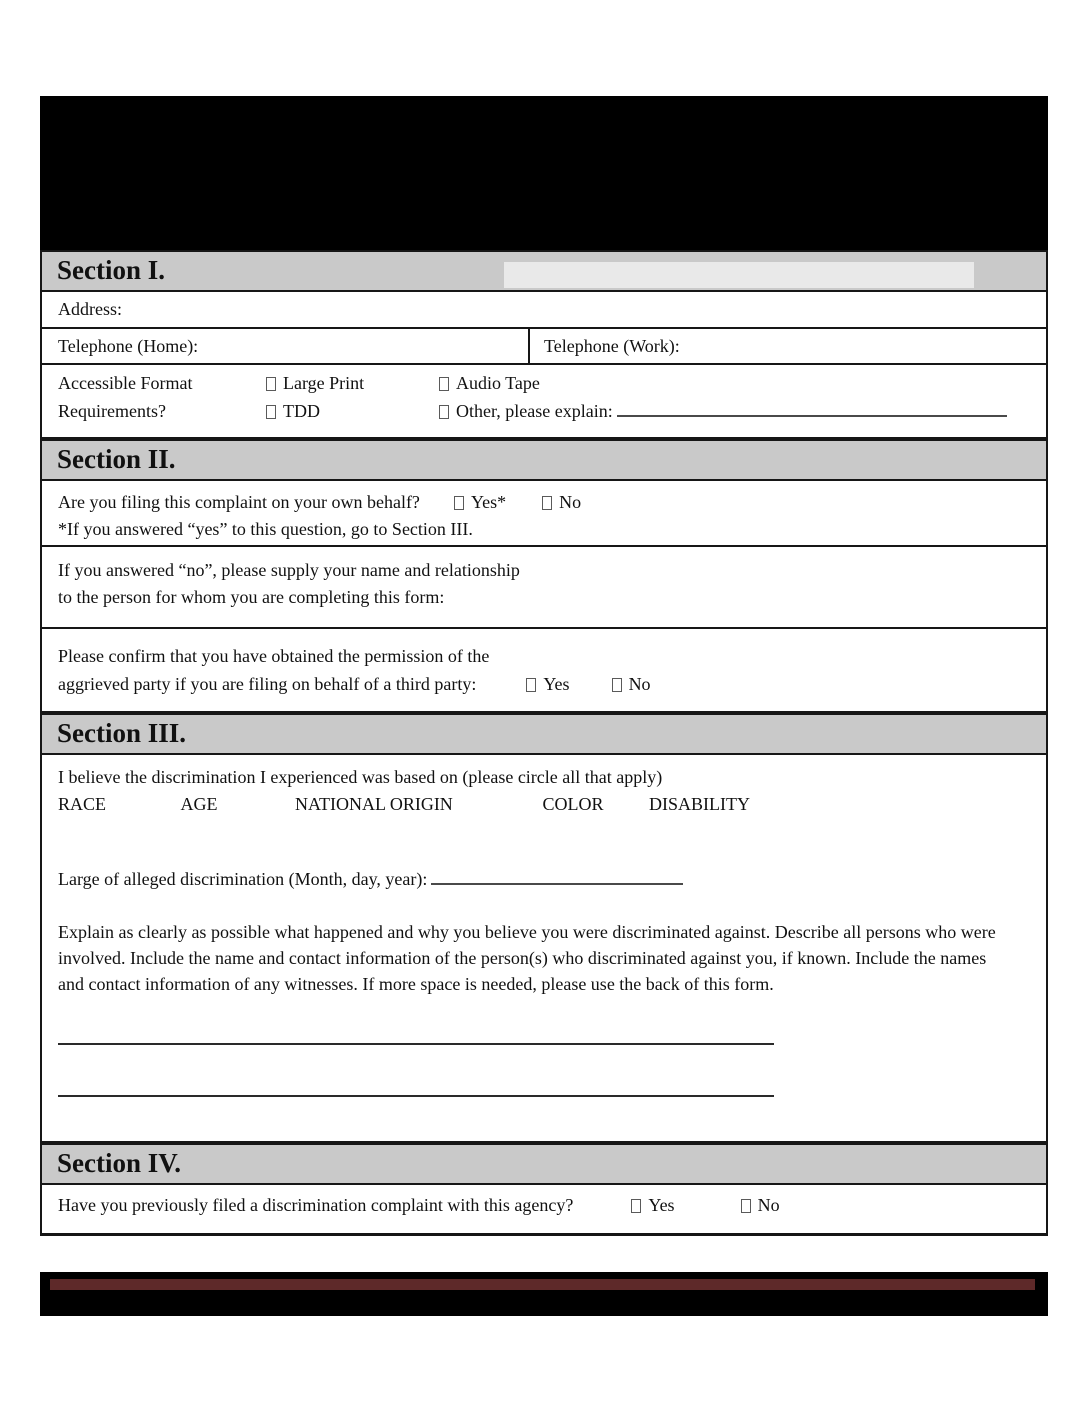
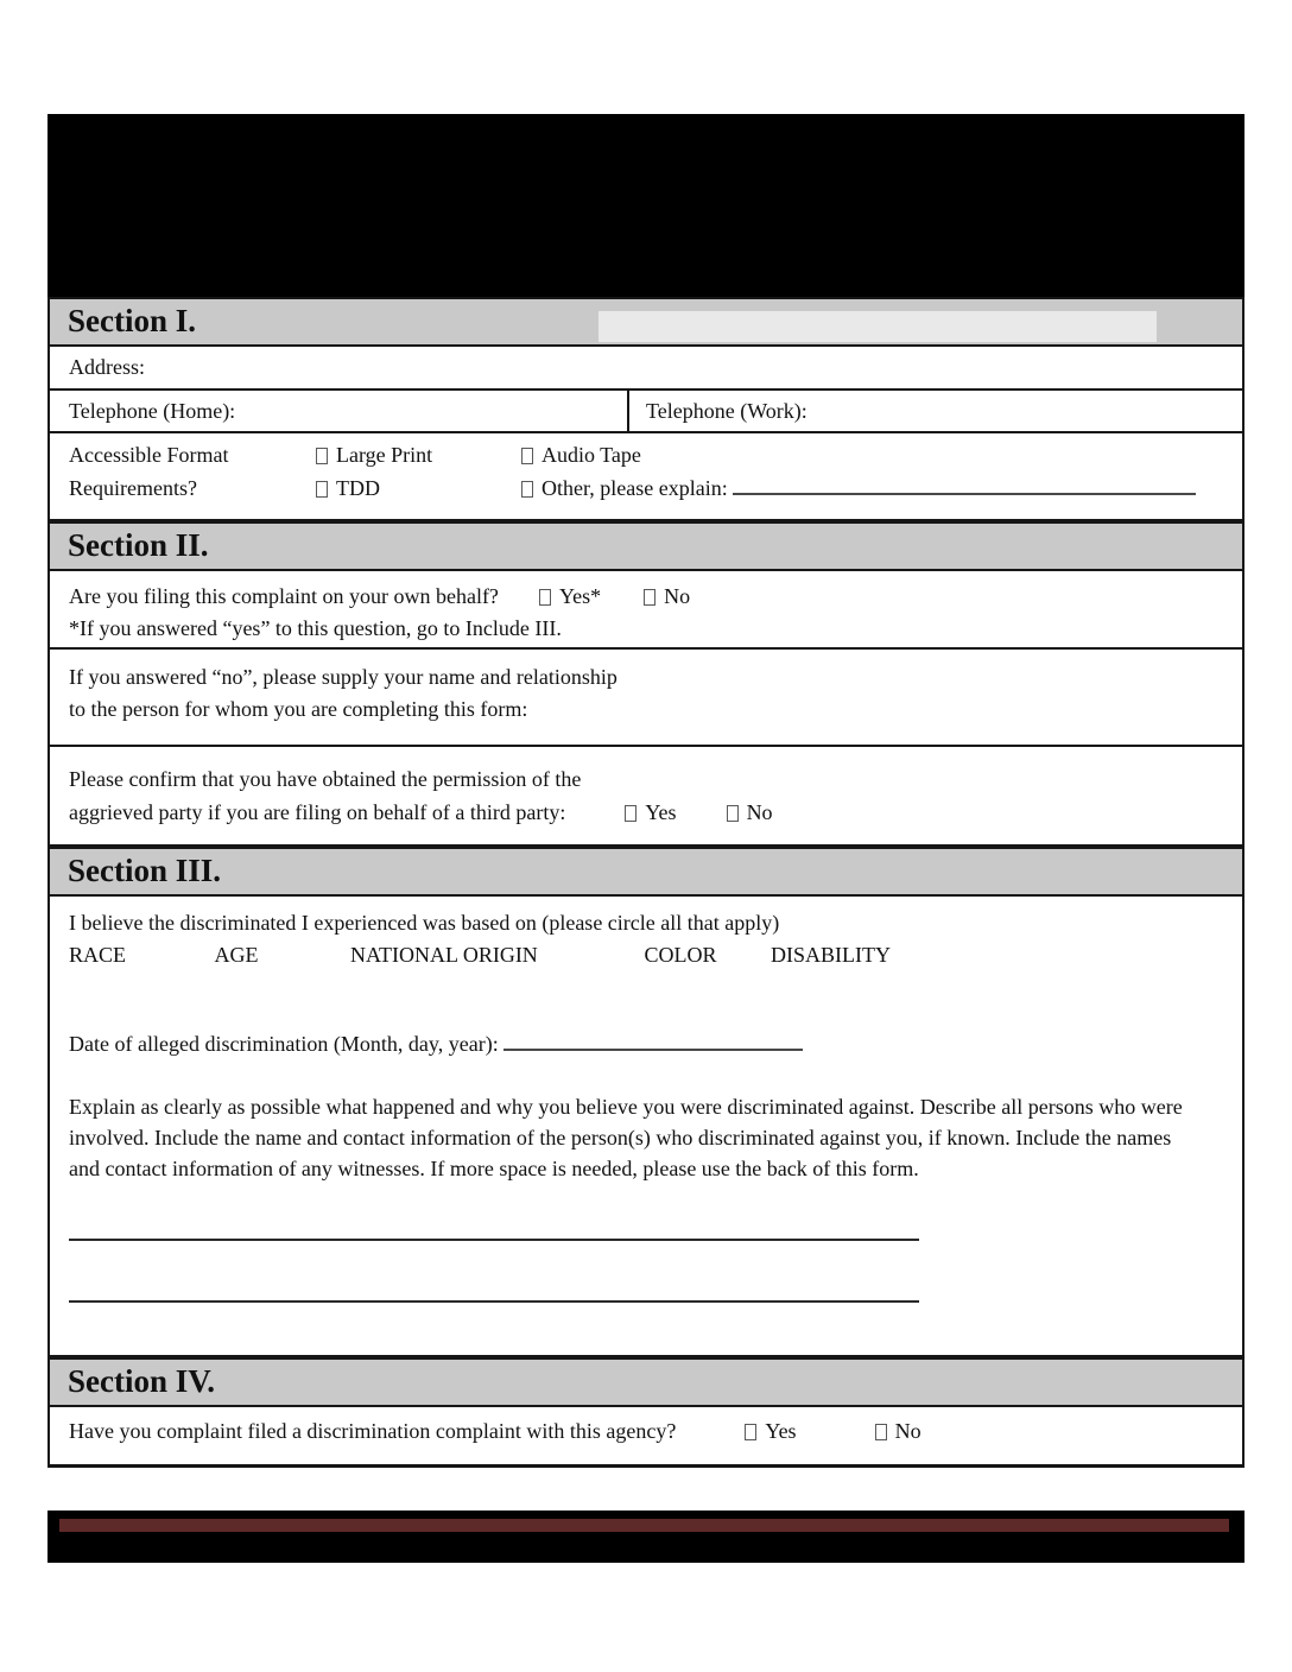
  Section I.
  Address:
  Telephone (Home):
  Telephone (Work):
  Accessible Format
  Large Print
  Audio Tape
  Requirements?
  TDD
  Other, please explain:
  Section II.
  Are you filing this complaint on your own behalf? Yes* No
- *If you answered “yes” to this question, go to Section III.
+ *If you answered “yes” to this question, go to Include III.
  If you answered “no”, please supply your name and relationship
  to the person for whom you are completing this form:
  Please confirm that you have obtained the permission of the
  aggrieved party if you are filing on behalf of a third party: Yes No
  Section III.
- I believe the discrimination I experienced was based on (please circle all that apply)
+ I believe the discriminated I experienced was based on (please circle all that apply)
  RACE AGE NATIONAL ORIGIN COLOR DISABILITY
- Large of alleged discrimination (Month, day, year):
+ Date of alleged discrimination (Month, day, year):
  Explain as clearly as possible what happened and why you believe you were discriminated against. Describe all persons who were involved. Include the name and contact information of the person(s) who discriminated against you, if known. Include the names and contact information of any witnesses. If more space is needed, please use the back of this form.
  Section IV.
- Have you previously filed a discrimination complaint with this agency? Yes No
+ Have you complaint filed a discrimination complaint with this agency? Yes No
